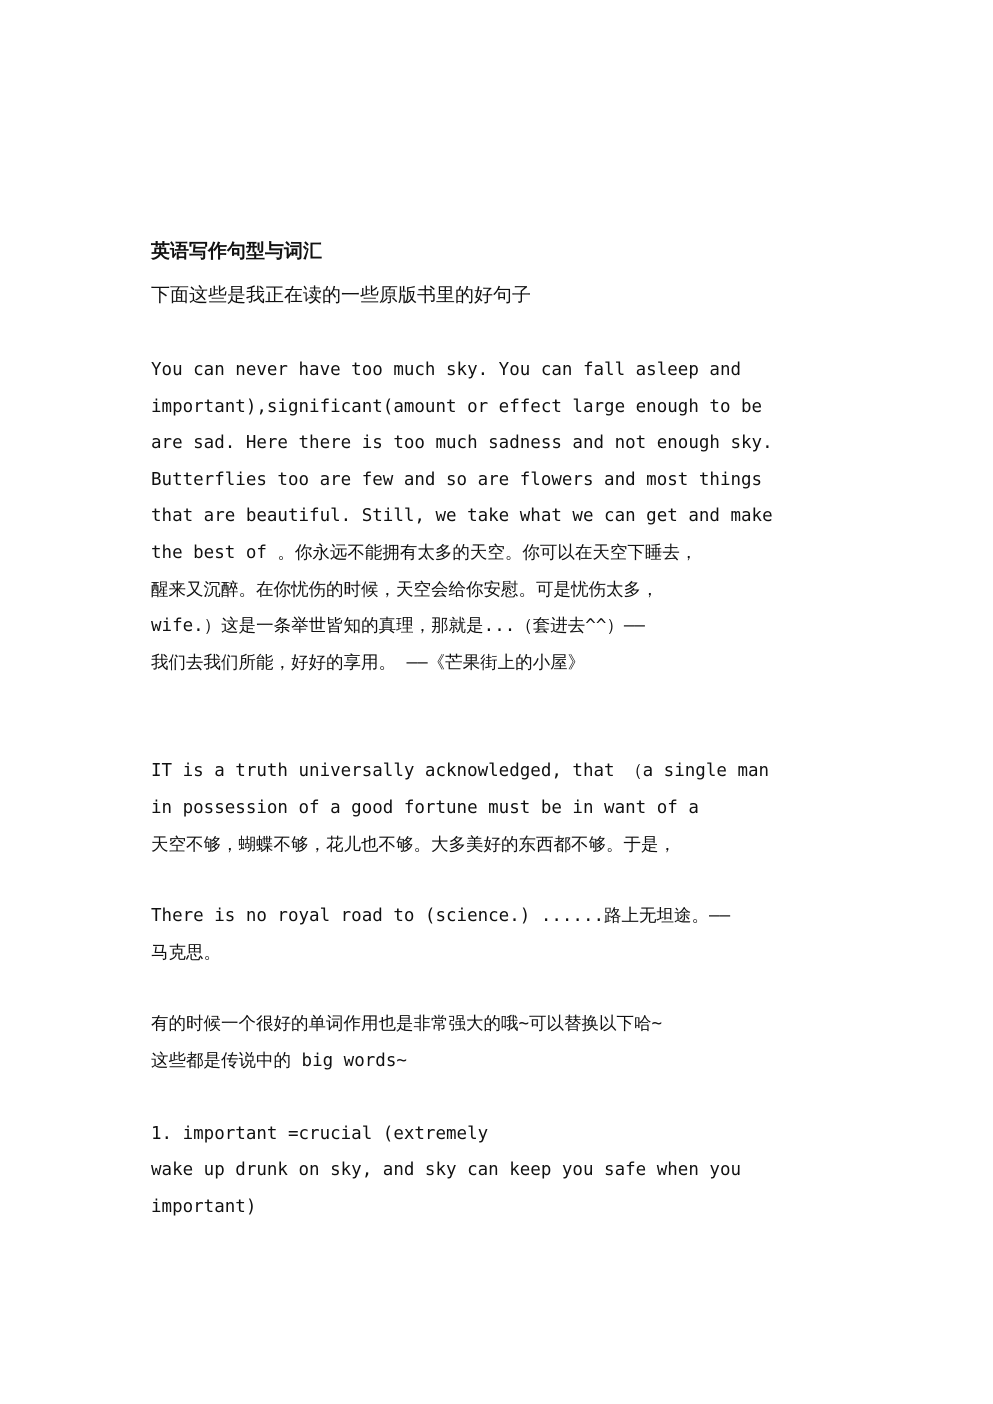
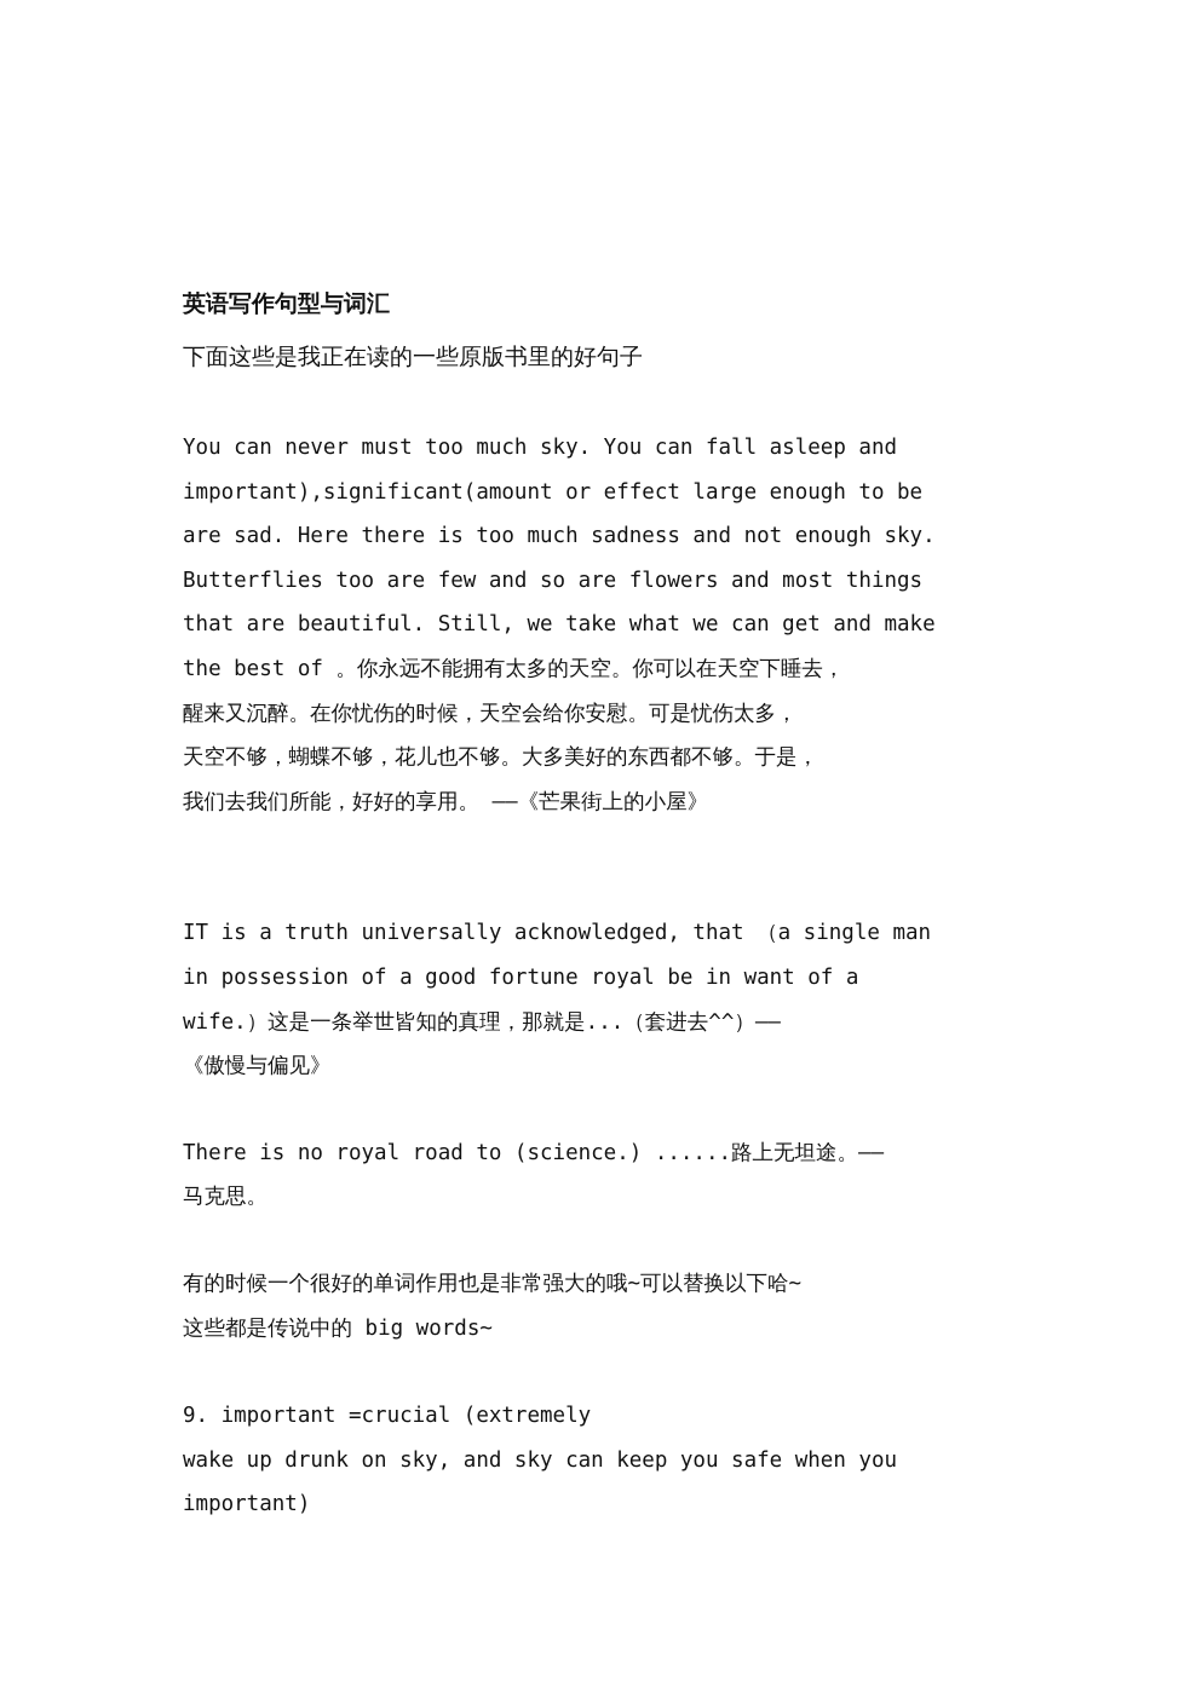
  英语写作句型与词汇
  下面这些是我正在读的一些原版书里的好句子
- You can never have too much sky. You can fall asleep and
+ You can never must too much sky. You can fall asleep and
  important),significant(amount or effect large enough to be
  are sad. Here there is too much sadness and not enough sky.
  Butterflies too are few and so are flowers and most things
  that are beautiful. Still, we take what we can get and make
  the best of 。你永远不能拥有太多的天空。你可以在天空下睡去，
  醒来又沉醉。在你忧伤的时候，天空会给你安慰。可是忧伤太多，
- wife.）这是一条举世皆知的真理，那就是...（套进去^^）——
+ 天空不够，蝴蝶不够，花儿也不够。大多美好的东西都不够。于是，
  我们去我们所能，好好的享用。 ——《芒果街上的小屋》
  IT is a truth universally acknowledged, that （a single man
- in possession of a good fortune must be in want of a
+ in possession of a good fortune royal be in want of a
- 天空不够，蝴蝶不够，花儿也不够。大多美好的东西都不够。于是，
+ wife.）这是一条举世皆知的真理，那就是...（套进去^^）——
+ 《傲慢与偏见》
  There is no royal road to (science.) ......路上无坦途。——
  马克思。
  有的时候一个很好的单词作用也是非常强大的哦~可以替换以下哈~
  这些都是传说中的 big words~
- 1. important =crucial (extremely
+ 9. important =crucial (extremely
  wake up drunk on sky, and sky can keep you safe when you
  important)
